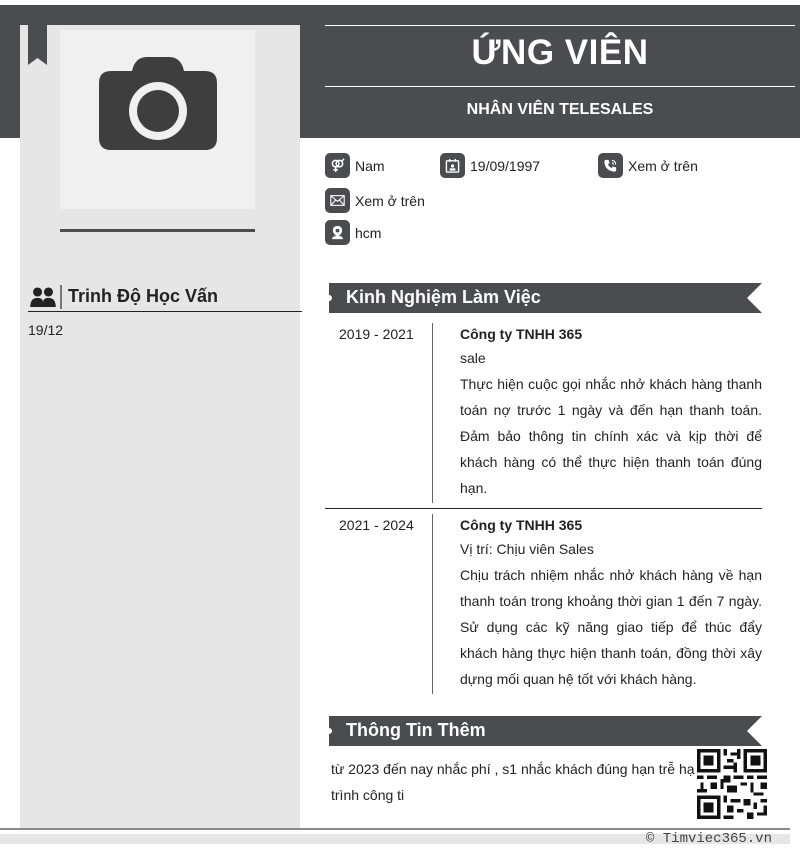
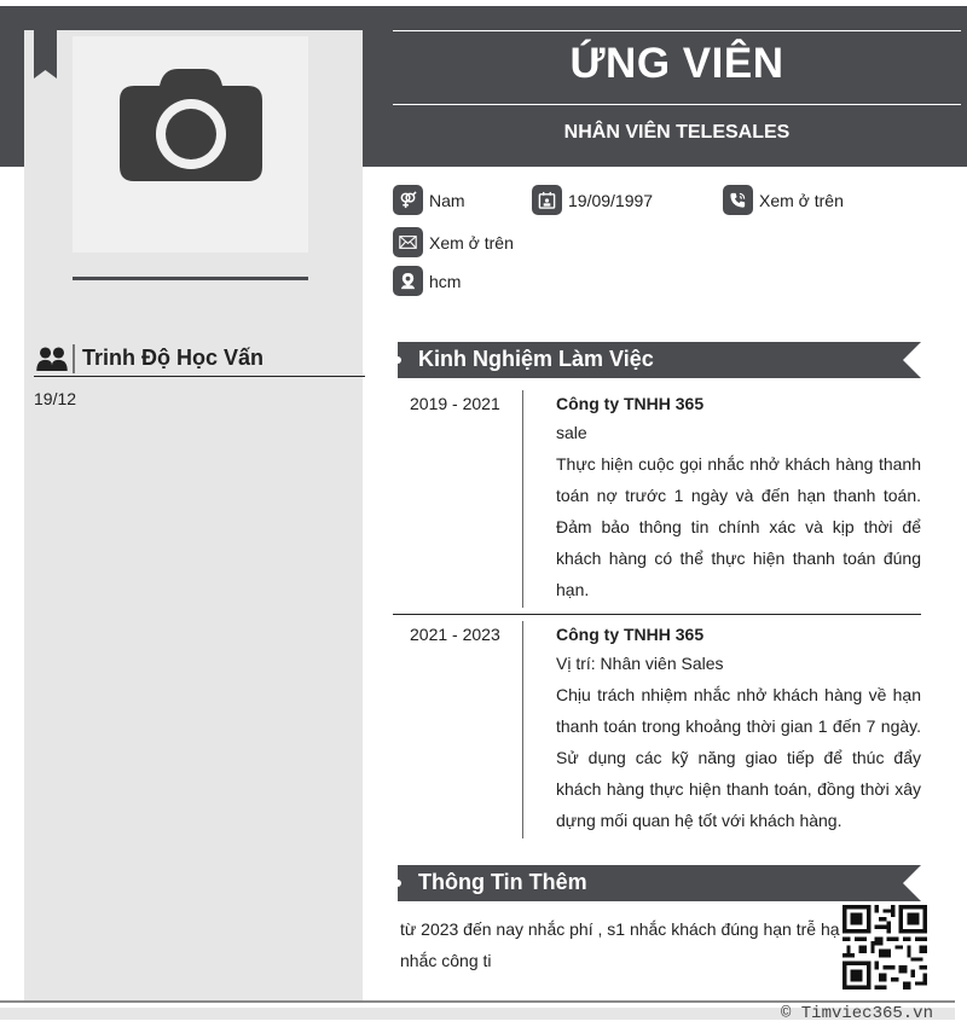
  Trinh Độ Học Vấn
  19/12
  ỨNG VIÊN
  NHÂN VIÊN TELESALES
  Nam
  19/09/1997
  Xem ở trên
  Xem ở trên
  hcm
  Kinh Nghiệm Làm Việc
  2019 - 2021
  Công ty TNHH 365
  sale
  Thực hiện cuộc gọi nhắc nhở khách hàng thanh toán nợ trước 1 ngày và đến hạn thanh toán. Đảm bảo thông tin chính xác và kịp thời để khách hàng có thể thực hiện thanh toán đúng hạn.
- 2021 - 2024
+ 2021 - 2023
  Công ty TNHH 365
- Vị trí: Chịu viên Sales
+ Vị trí: Nhân viên Sales
  Chịu trách nhiệm nhắc nhở khách hàng về hạn thanh toán trong khoảng thời gian 1 đến 7 ngày. Sử dụng các kỹ năng giao tiếp để thúc đẩy khách hàng thực hiện thanh toán, đồng thời xây dựng mối quan hệ tốt với khách hàng.
  Thông Tin Thêm
- từ 2023 đến nay nhắc phí , s1 nhắc khách đúng hạn trễ hạ trình công ti
+ từ 2023 đến nay nhắc phí , s1 nhắc khách đúng hạn trễ hạ nhắc công ti
  © Timviec365.vn
